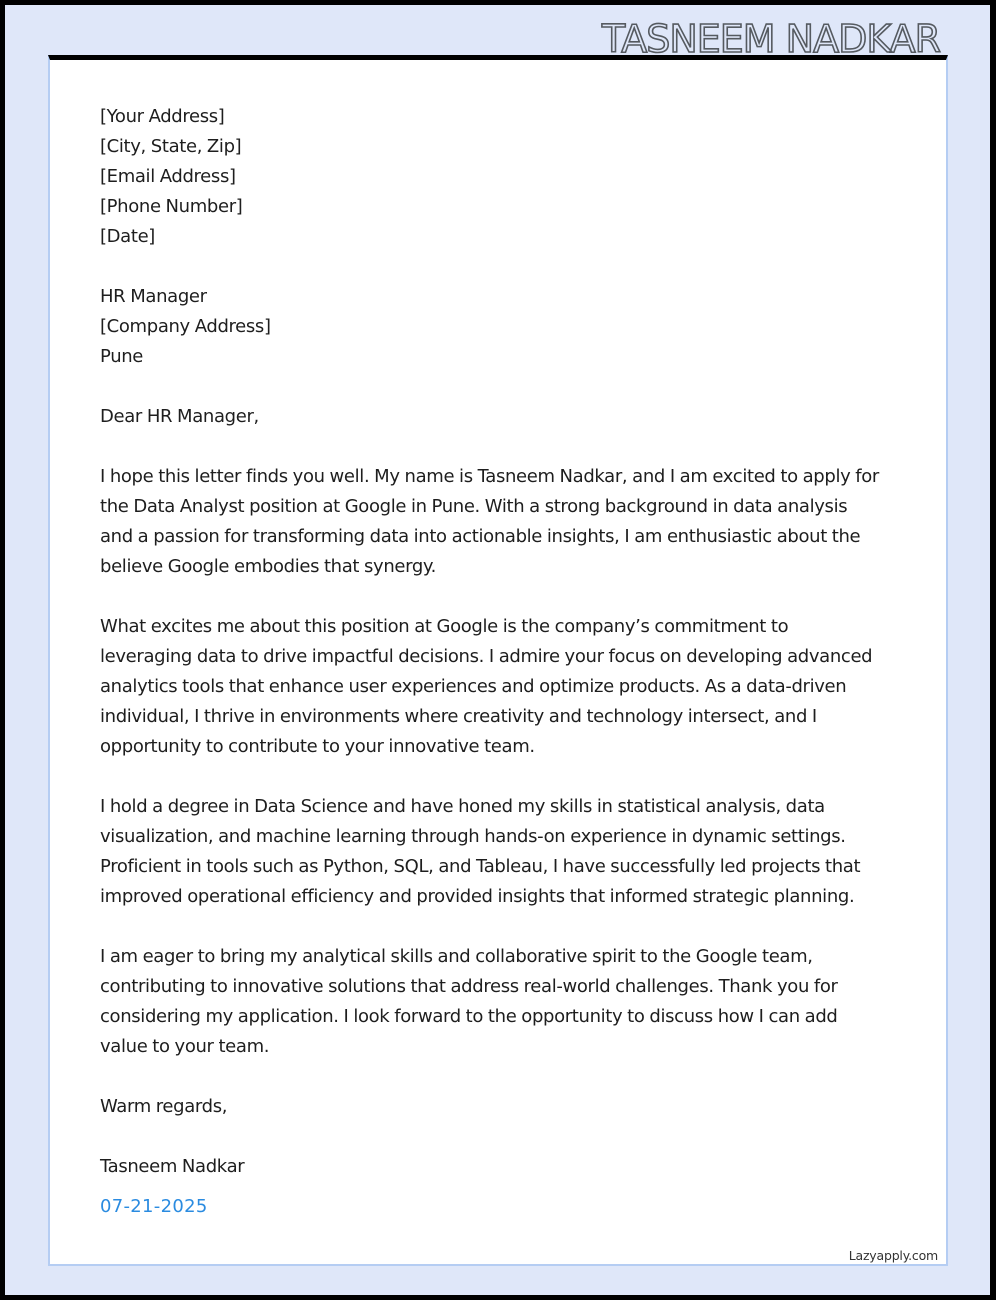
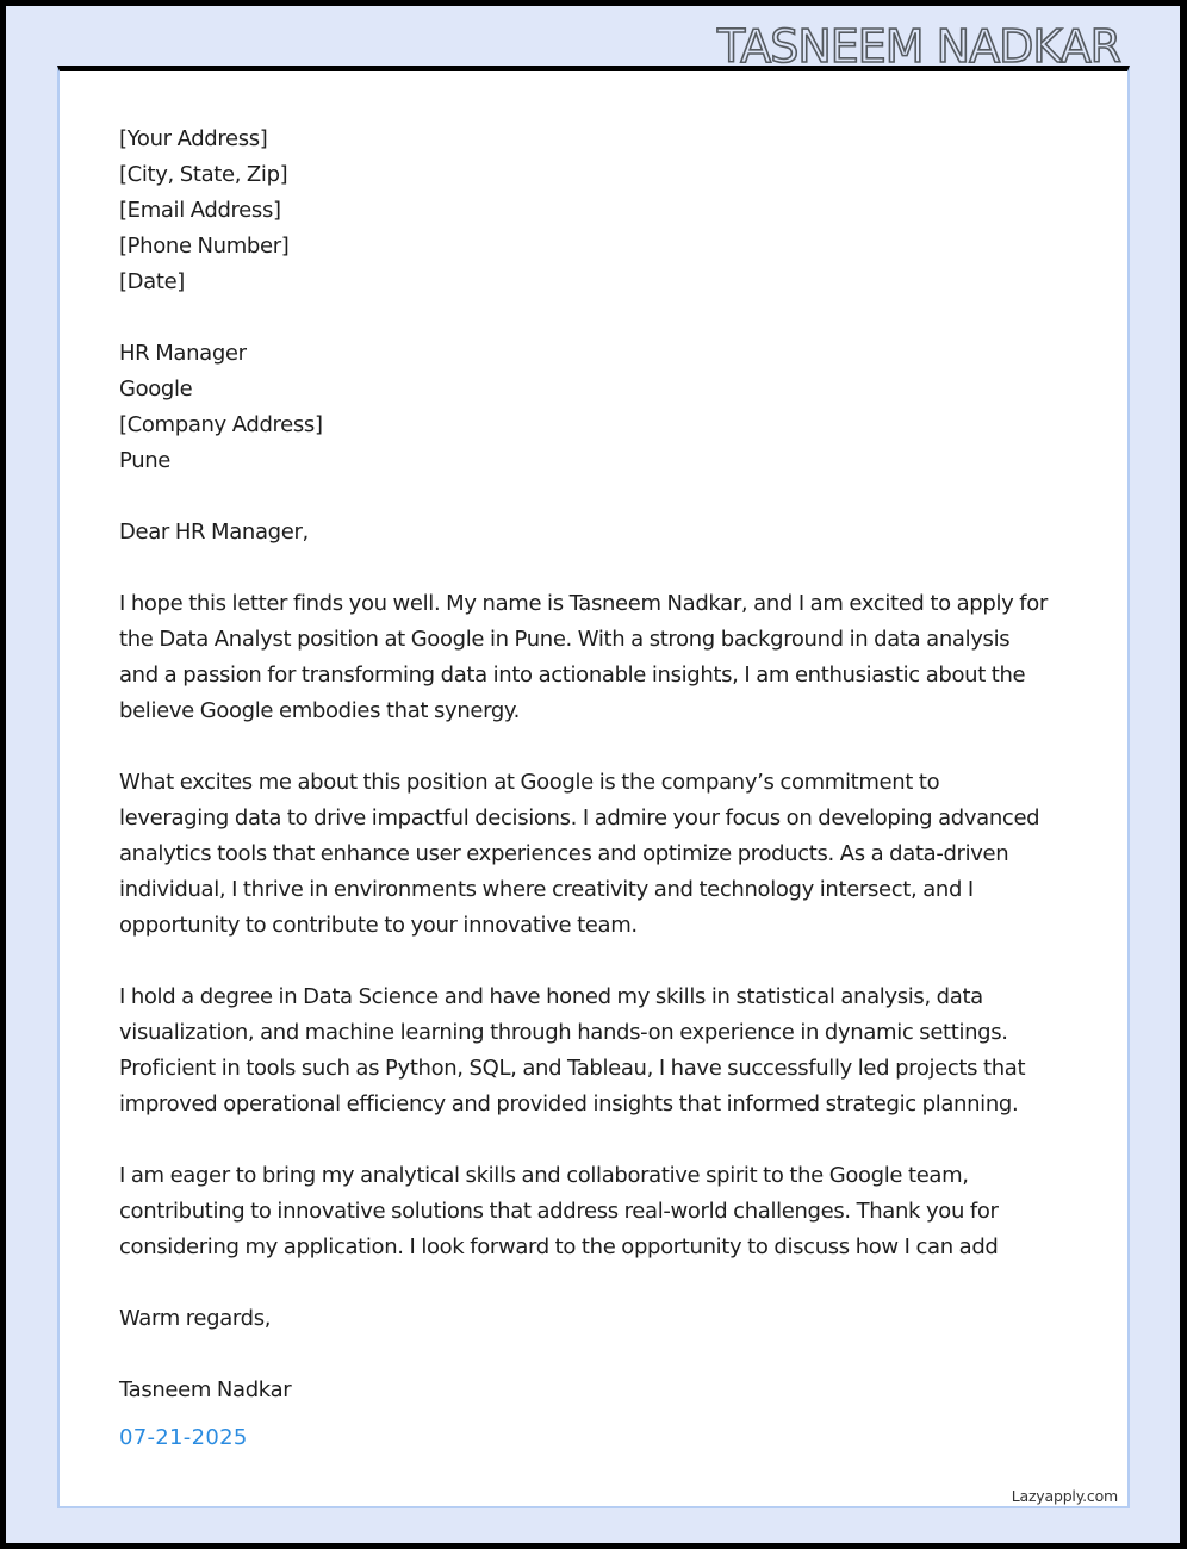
  TASNEEM NADKAR
  [Your Address]
  [City, State, Zip]
  [Email Address]
  [Phone Number]
  [Date]
  HR Manager
+ Google
  [Company Address]
  Pune
  Dear HR Manager,
  I hope this letter finds you well. My name is Tasneem Nadkar, and I am excited to apply for
  the Data Analyst position at Google in Pune. With a strong background in data analysis
  and a passion for transforming data into actionable insights, I am enthusiastic about the
  believe Google embodies that synergy.
  What excites me about this position at Google is the company’s commitment to
  leveraging data to drive impactful decisions. I admire your focus on developing advanced
  analytics tools that enhance user experiences and optimize products. As a data-driven
  individual, I thrive in environments where creativity and technology intersect, and I
  opportunity to contribute to your innovative team.
  I hold a degree in Data Science and have honed my skills in statistical analysis, data
  visualization, and machine learning through hands-on experience in dynamic settings.
  Proficient in tools such as Python, SQL, and Tableau, I have successfully led projects that
  improved operational efficiency and provided insights that informed strategic planning.
  I am eager to bring my analytical skills and collaborative spirit to the Google team,
  contributing to innovative solutions that address real-world challenges. Thank you for
  considering my application. I look forward to the opportunity to discuss how I can add
- value to your team.
  Warm regards,
  Tasneem Nadkar
  07-21-2025
  Lazyapply.com
